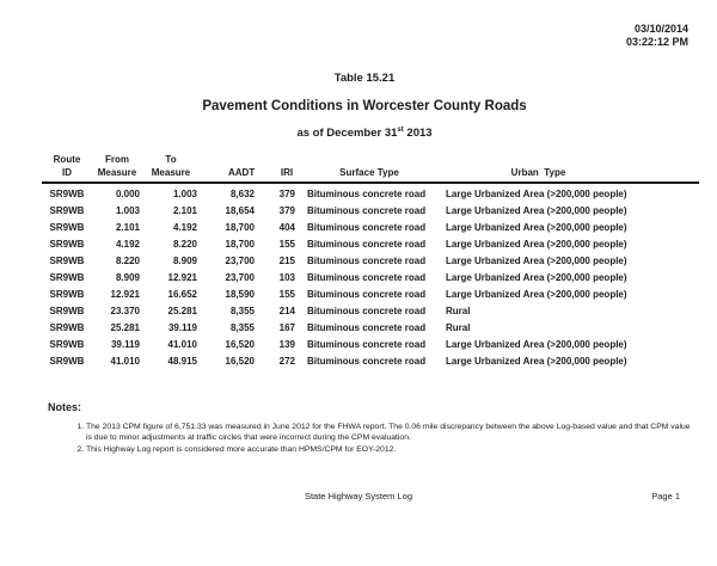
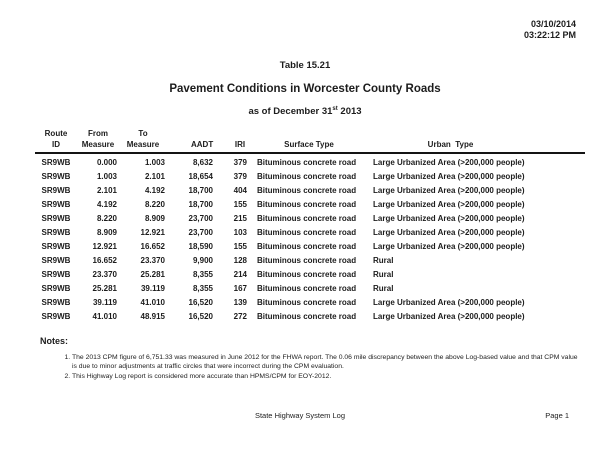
  03/10/2014
  03:22:12 PM
  Table 15.21
  Pavement Conditions in Worcester County Roads
  as of December 31 2013
  RouteID	FromMeasure	ToMeasure	AADT	IRI	Surface Type	Urban Type
  SR9WB	0.000	1.003	8,632	379	Bituminous concrete road	Large Urbanized Area (>200,000 people)
  SR9WB	1.003	2.101	18,654	379	Bituminous concrete road	Large Urbanized Area (>200,000 people)
  SR9WB	2.101	4.192	18,700	404	Bituminous concrete road	Large Urbanized Area (>200,000 people)
  SR9WB	4.192	8.220	18,700	155	Bituminous concrete road	Large Urbanized Area (>200,000 people)
  SR9WB	8.220	8.909	23,700	215	Bituminous concrete road	Large Urbanized Area (>200,000 people)
  SR9WB	8.909	12.921	23,700	103	Bituminous concrete road	Large Urbanized Area (>200,000 people)
  SR9WB	12.921	16.652	18,590	155	Bituminous concrete road	Large Urbanized Area (>200,000 people)
+ SR9WB	16.652	23.370	9,900	128	Bituminous concrete road	Rural
  SR9WB	23.370	25.281	8,355	214	Bituminous concrete road	Rural
  SR9WB	25.281	39.119	8,355	167	Bituminous concrete road	Rural
  SR9WB	39.119	41.010	16,520	139	Bituminous concrete road	Large Urbanized Area (>200,000 people)
  SR9WB	41.010	48.915	16,520	272	Bituminous concrete road	Large Urbanized Area (>200,000 people)
  Notes:
  State Highway System Log
  Page 1
